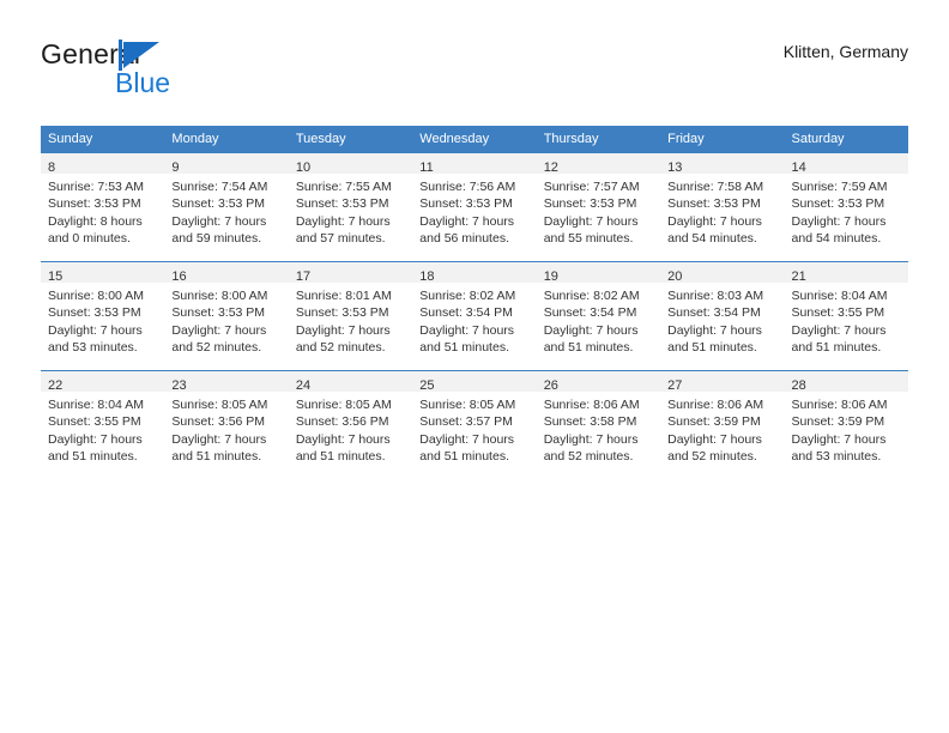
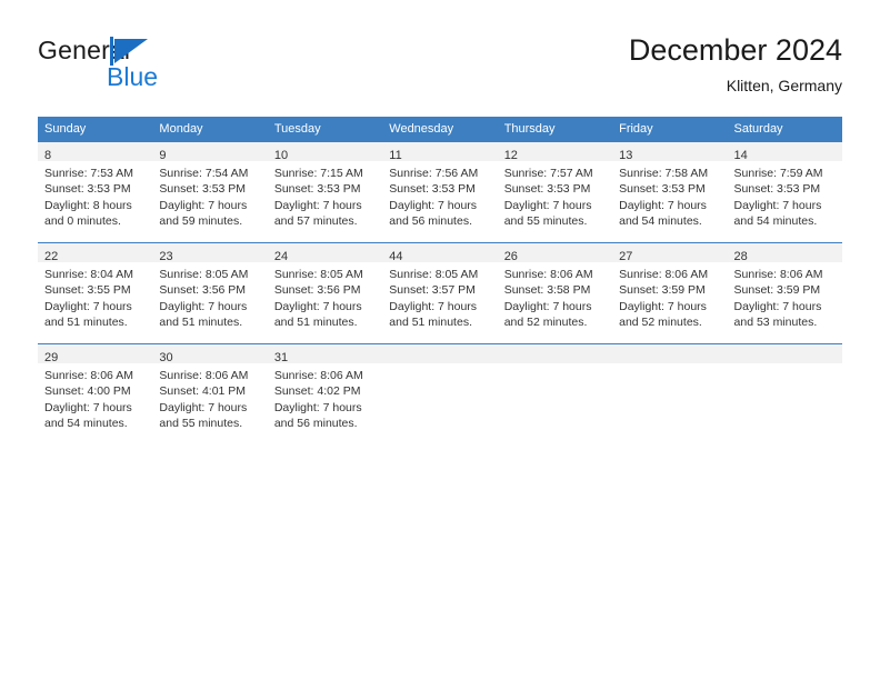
  General
  Blue
+ December 2024
  Klitten, Germany
  Sunday	Monday	Tuesday	Wednesday	Thursday	Friday	Saturday
- 8Sunrise: 7:53 AMSunset: 3:53 PMDaylight: 8 hoursand 0 minutes.	9Sunrise: 7:54 AMSunset: 3:53 PMDaylight: 7 hoursand 59 minutes.	10Sunrise: 7:55 AMSunset: 3:53 PMDaylight: 7 hoursand 57 minutes.	11Sunrise: 7:56 AMSunset: 3:53 PMDaylight: 7 hoursand 56 minutes.	12Sunrise: 7:57 AMSunset: 3:53 PMDaylight: 7 hoursand 55 minutes.	13Sunrise: 7:58 AMSunset: 3:53 PMDaylight: 7 hoursand 54 minutes.	14Sunrise: 7:59 AMSunset: 3:53 PMDaylight: 7 hoursand 54 minutes.
+ 8Sunrise: 7:53 AMSunset: 3:53 PMDaylight: 8 hoursand 0 minutes.	9Sunrise: 7:54 AMSunset: 3:53 PMDaylight: 7 hoursand 59 minutes.	10Sunrise: 7:15 AMSunset: 3:53 PMDaylight: 7 hoursand 57 minutes.	11Sunrise: 7:56 AMSunset: 3:53 PMDaylight: 7 hoursand 56 minutes.	12Sunrise: 7:57 AMSunset: 3:53 PMDaylight: 7 hoursand 55 minutes.	13Sunrise: 7:58 AMSunset: 3:53 PMDaylight: 7 hoursand 54 minutes.	14Sunrise: 7:59 AMSunset: 3:53 PMDaylight: 7 hoursand 54 minutes.
- 15Sunrise: 8:00 AMSunset: 3:53 PMDaylight: 7 hoursand 53 minutes.	16Sunrise: 8:00 AMSunset: 3:53 PMDaylight: 7 hoursand 52 minutes.	17Sunrise: 8:01 AMSunset: 3:53 PMDaylight: 7 hoursand 52 minutes.	18Sunrise: 8:02 AMSunset: 3:54 PMDaylight: 7 hoursand 51 minutes.	19Sunrise: 8:02 AMSunset: 3:54 PMDaylight: 7 hoursand 51 minutes.	20Sunrise: 8:03 AMSunset: 3:54 PMDaylight: 7 hoursand 51 minutes.	21Sunrise: 8:04 AMSunset: 3:55 PMDaylight: 7 hoursand 51 minutes.
- 22Sunrise: 8:04 AMSunset: 3:55 PMDaylight: 7 hoursand 51 minutes.	23Sunrise: 8:05 AMSunset: 3:56 PMDaylight: 7 hoursand 51 minutes.	24Sunrise: 8:05 AMSunset: 3:56 PMDaylight: 7 hoursand 51 minutes.	25Sunrise: 8:05 AMSunset: 3:57 PMDaylight: 7 hoursand 51 minutes.	26Sunrise: 8:06 AMSunset: 3:58 PMDaylight: 7 hoursand 52 minutes.	27Sunrise: 8:06 AMSunset: 3:59 PMDaylight: 7 hoursand 52 minutes.	28Sunrise: 8:06 AMSunset: 3:59 PMDaylight: 7 hoursand 53 minutes.
+ 22Sunrise: 8:04 AMSunset: 3:55 PMDaylight: 7 hoursand 51 minutes.	23Sunrise: 8:05 AMSunset: 3:56 PMDaylight: 7 hoursand 51 minutes.	24Sunrise: 8:05 AMSunset: 3:56 PMDaylight: 7 hoursand 51 minutes.	44Sunrise: 8:05 AMSunset: 3:57 PMDaylight: 7 hoursand 51 minutes.	26Sunrise: 8:06 AMSunset: 3:58 PMDaylight: 7 hoursand 52 minutes.	27Sunrise: 8:06 AMSunset: 3:59 PMDaylight: 7 hoursand 52 minutes.	28Sunrise: 8:06 AMSunset: 3:59 PMDaylight: 7 hoursand 53 minutes.
+ 29Sunrise: 8:06 AMSunset: 4:00 PMDaylight: 7 hoursand 54 minutes.	30Sunrise: 8:06 AMSunset: 4:01 PMDaylight: 7 hoursand 55 minutes.	31Sunrise: 8:06 AMSunset: 4:02 PMDaylight: 7 hoursand 56 minutes.
